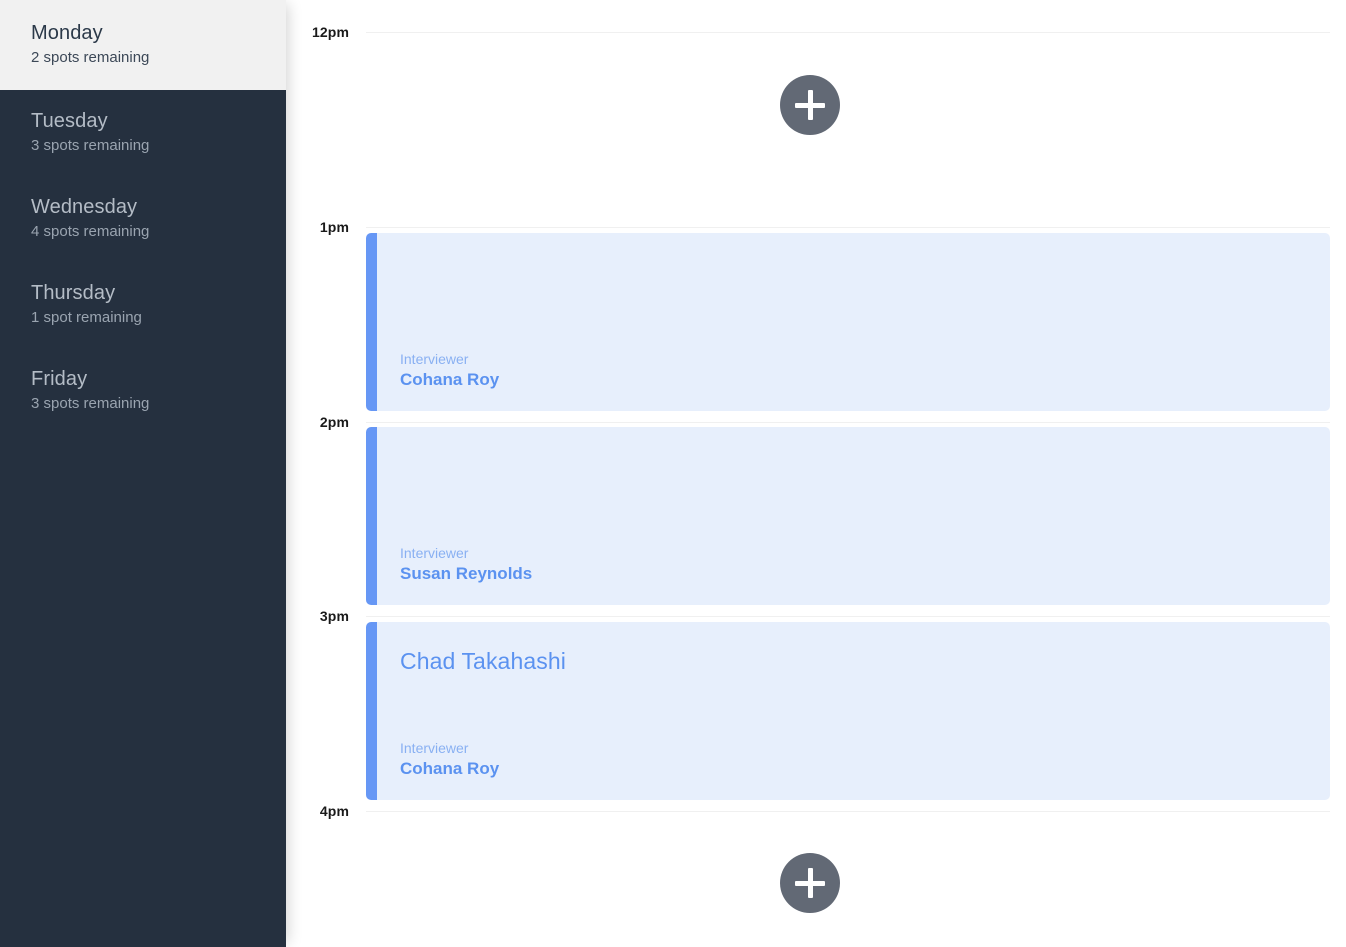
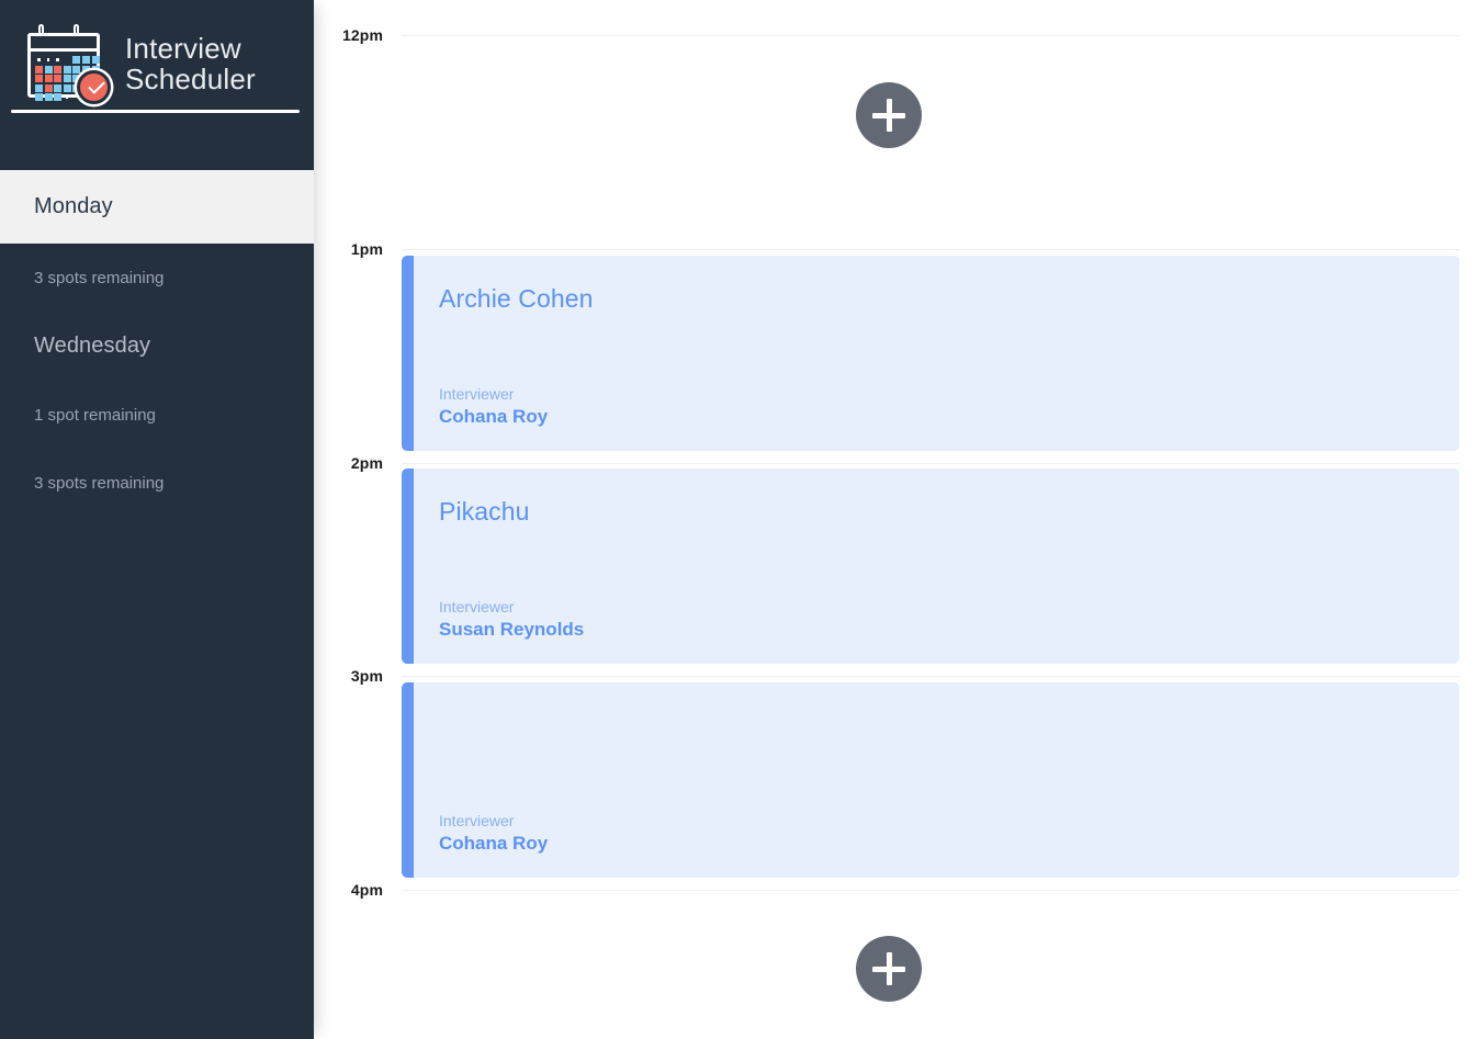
+ Interview
+ Scheduler
  Monday
- 2 spots remaining
- Tuesday
  3 spots remaining
  Wednesday
- 4 spots remaining
- Thursday
  1 spot remaining
- Friday
  3 spots remaining
  12pm
  1pm
+ Archie Cohen
  Interviewer
  Cohana Roy
  2pm
+ Pikachu
  Interviewer
  Susan Reynolds
  3pm
- Chad Takahashi
  Interviewer
  Cohana Roy
  4pm
